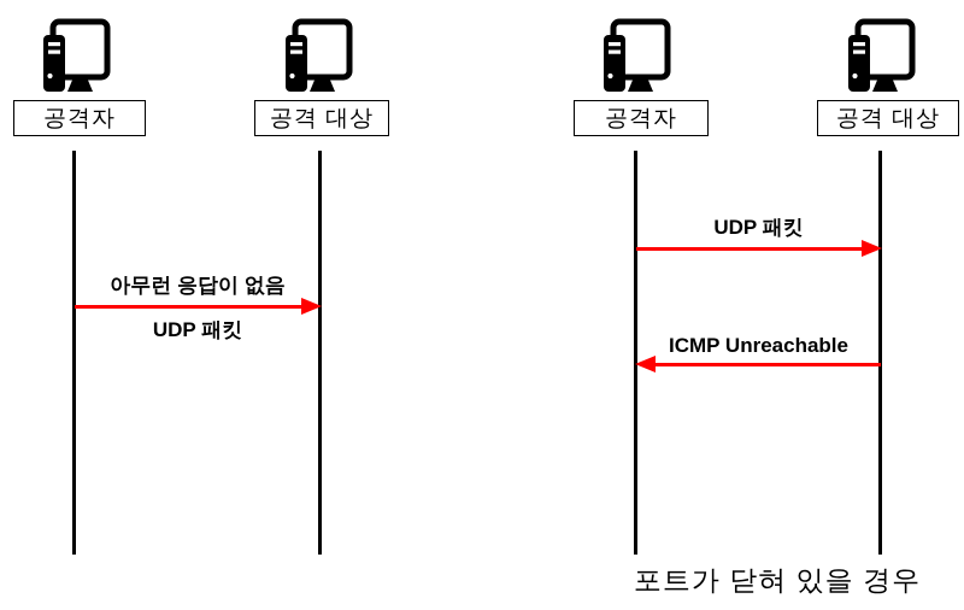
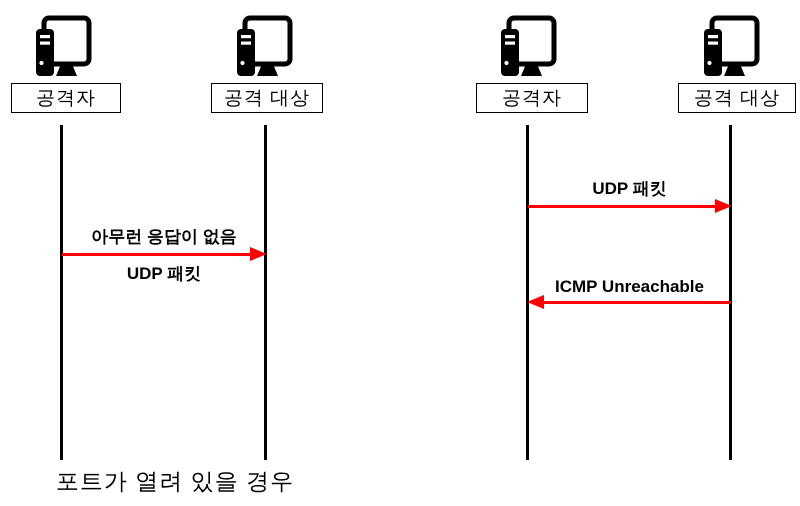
  공격자
  공격 대상
  아무런 응답이 없음
  UDP 패킷
+ 포트가 열려 있을 경우
  공격자
  공격 대상
  UDP 패킷
  ICMP Unreachable
- 포트가 닫혀 있을 경우
